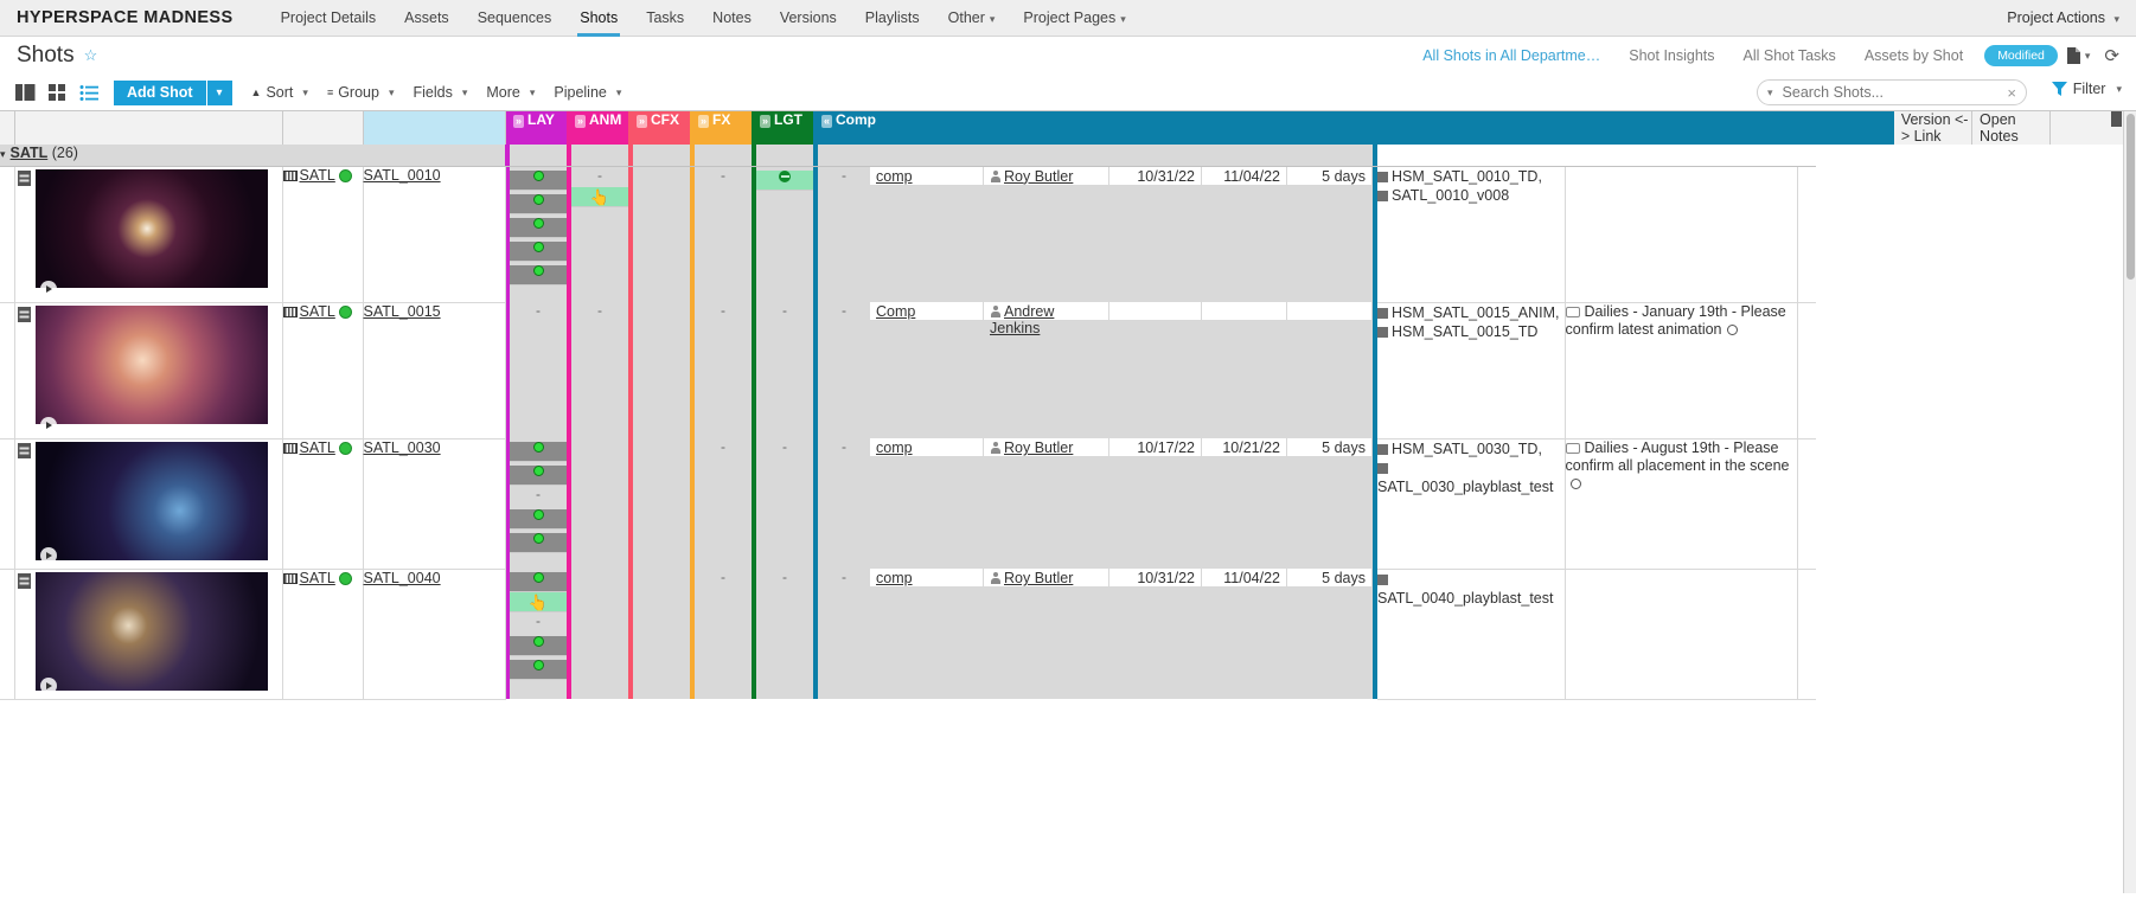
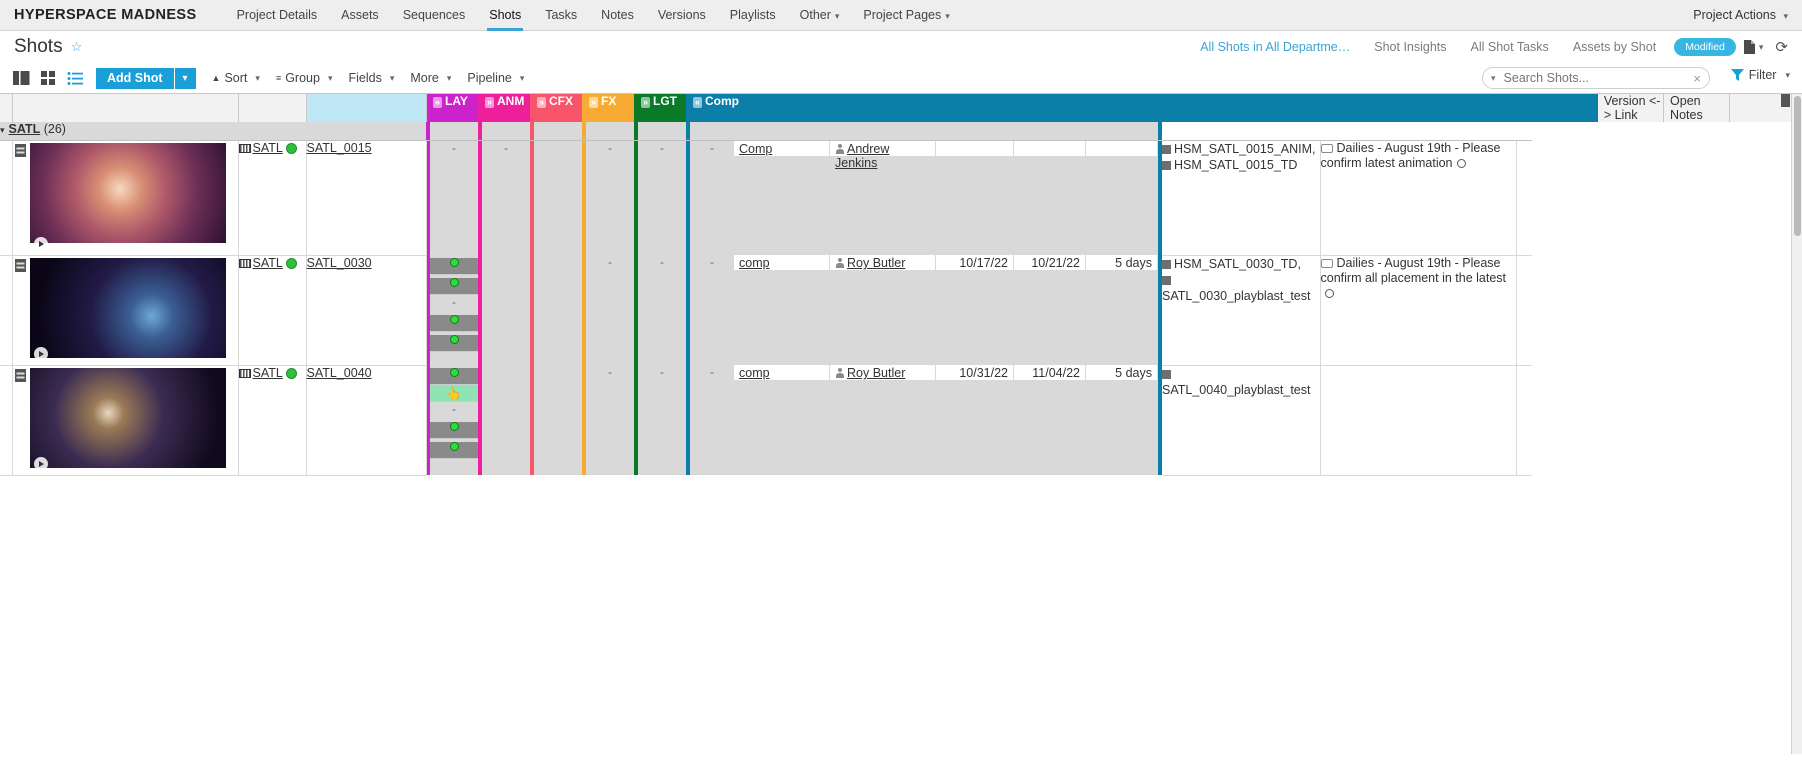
  HYPERSPACE MADNESS
  Project Details
  Assets
  Sequences
  Shots
  Tasks
  Notes
  Versions
  Playlists
  Other ▾
  Project Pages ▾
  Project Actions ▾
  Shots
  ☆
  All Shots in All Departme…
  Shot Insights
  All Shot Tasks
  Assets by Shot
  Modified
  ▾
  ⟳
  Add Shot
  ▾
  ▲
  Sort
  ▾
  ≡
  Group
  ▾
  Fields
  ▾
  More
  ▾
  Pipeline
  ▾
  ▾
  Search Shots...
  ×
  Filter
  ▾
  					» LAY		» ANM		» CFX		» FX		» LGT		« Comp		Version <-> Link	Open Notes
  ▾ SATL (26)
- 		SATL	SATL_0010				-👆				-				-	comp	Roy Butler	10/31/22	11/04/22	5 days		HSM_SATL_0010_TD,SATL_0010_v008
- 		SATL	SATL_0015		-		-				-		-		-	Comp	Andrew Jenkins					HSM_SATL_0015_ANIM,HSM_SATL_0015_TD	Dailies - January 19th - Please confirm latest animation
+ 		SATL	SATL_0015		-		-				-		-		-	Comp	Andrew Jenkins					HSM_SATL_0015_ANIM,HSM_SATL_0015_TD	Dailies - August 19th - Please confirm latest animation
- 		SATL	SATL_0030		-						-		-		-	comp	Roy Butler	10/17/22	10/21/22	5 days		HSM_SATL_0030_TD,SATL_0030_playblast_test	Dailies - August 19th - Please confirm all placement in the scene
+ 		SATL	SATL_0030		-						-		-		-	comp	Roy Butler	10/17/22	10/21/22	5 days		HSM_SATL_0030_TD,SATL_0030_playblast_test	Dailies - August 19th - Please confirm all placement in the latest
  		SATL	SATL_0040		👆-						-		-		-	comp	Roy Butler	10/31/22	11/04/22	5 days		SATL_0040_playblast_test
